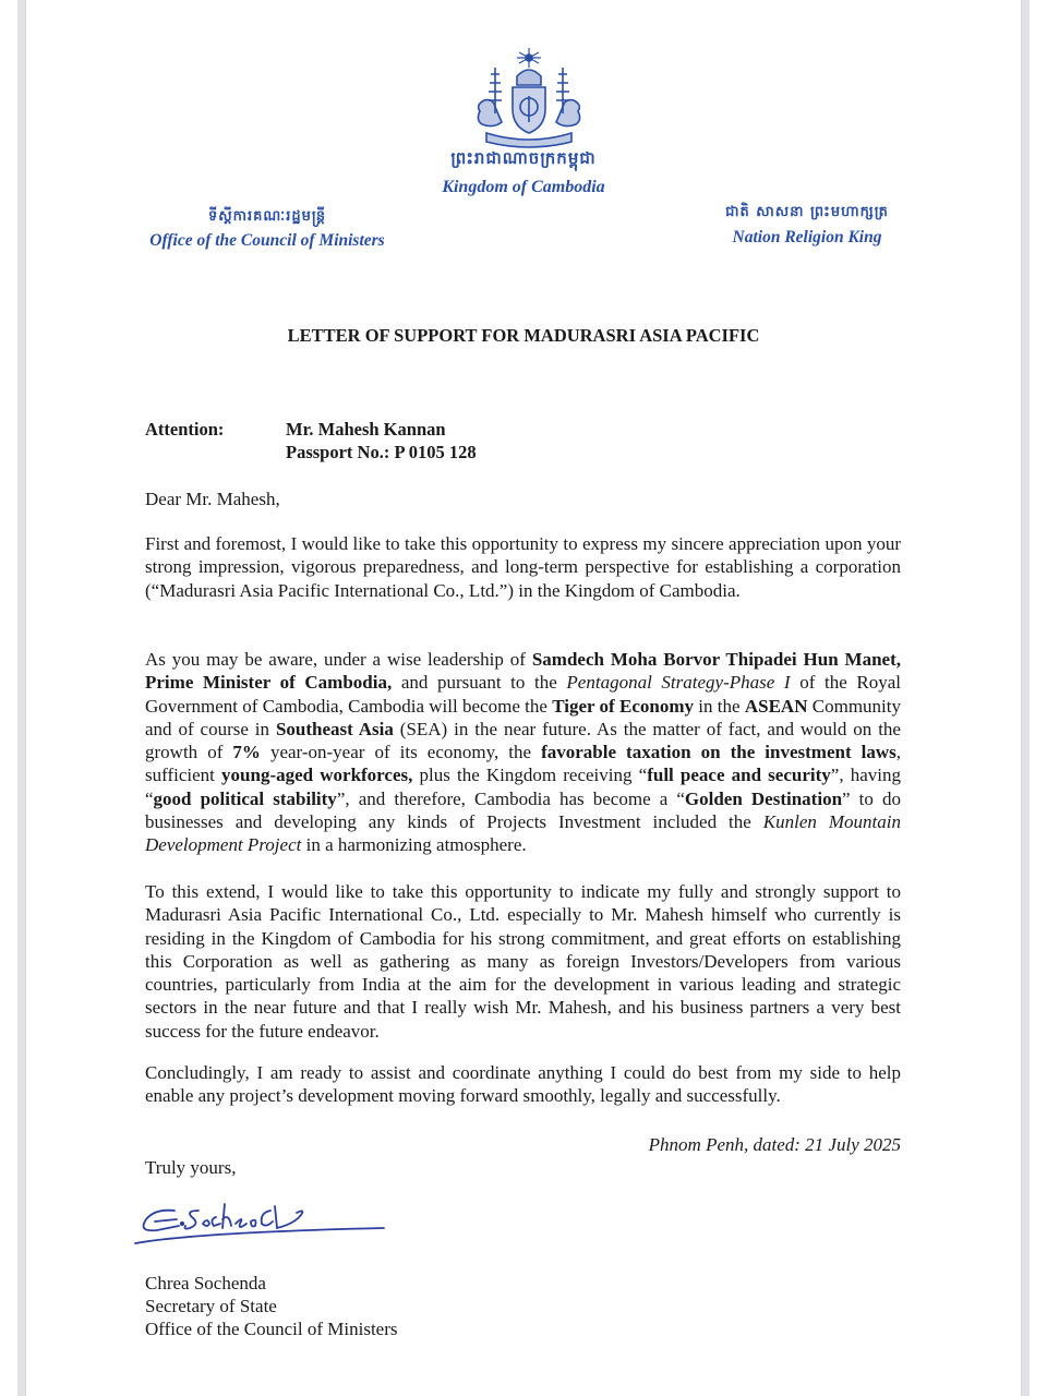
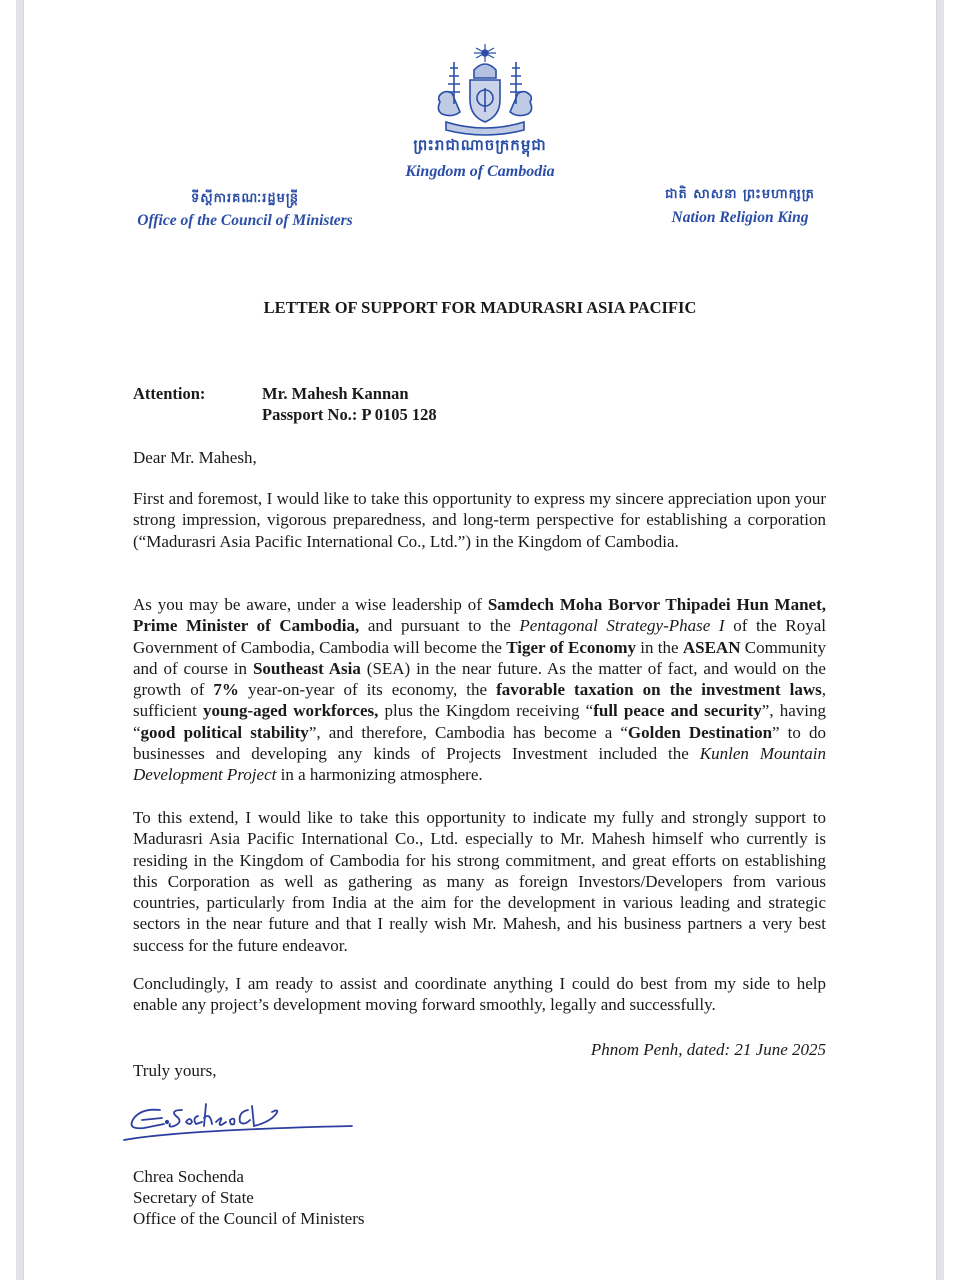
  ព្រះរាជាណាចក្រកម្ពុជា
  Kingdom of Cambodia
  ទីស្តីការគណៈរដ្ឋមន្ត្រី
  Office of the Council of Ministers
  ជាតិ សាសនា ព្រះមហាក្សត្រ
  Nation Religion King
  LETTER OF SUPPORT FOR MADURASRI ASIA PACIFIC
  Attention:
  Mr. Mahesh Kannan
  Passport No.: P 0105 128
  Dear Mr. Mahesh,
  First and foremost, I would like to take this opportunity to express my sincere appreciation upon your strong impression, vigorous preparedness, and long-term perspective for establishing a corporation (“Madurasri Asia Pacific International Co., Ltd.”) in the Kingdom of Cambodia.
  As you may be aware, under a wise leadership of Samdech Moha Borvor Thipadei Hun Manet, Prime Minister of Cambodia, and pursuant to the Pentagonal Strategy-Phase I of the Royal Government of Cambodia, Cambodia will become the Tiger of Economy in the ASEAN Community and of course in Southeast Asia (SEA) in the near future. As the matter of fact, and would on the growth of 7% year-on-year of its economy, the favorable taxation on the investment laws, sufficient young-aged workforces, plus the Kingdom receiving “full peace and security”, having “good political stability”, and therefore, Cambodia has become a “Golden Destination” to do businesses and developing any kinds of Projects Investment included the Kunlen Mountain Development Project in a harmonizing atmosphere.
  To this extend, I would like to take this opportunity to indicate my fully and strongly support to Madurasri Asia Pacific International Co., Ltd. especially to Mr. Mahesh himself who currently is residing in the Kingdom of Cambodia for his strong commitment, and great efforts on establishing this Corporation as well as gathering as many as foreign Investors/Developers from various countries, particularly from India at the aim for the development in various leading and strategic sectors in the near future and that I really wish Mr. Mahesh, and his business partners a very best success for the future endeavor.
  Concludingly, I am ready to assist and coordinate anything I could do best from my side to help enable any project’s development moving forward smoothly, legally and successfully.
- Phnom Penh, dated: 21 July 2025
+ Phnom Penh, dated: 21 June 2025
  Truly yours,
  Chrea Sochenda
  Secretary of State
  Office of the Council of Ministers
